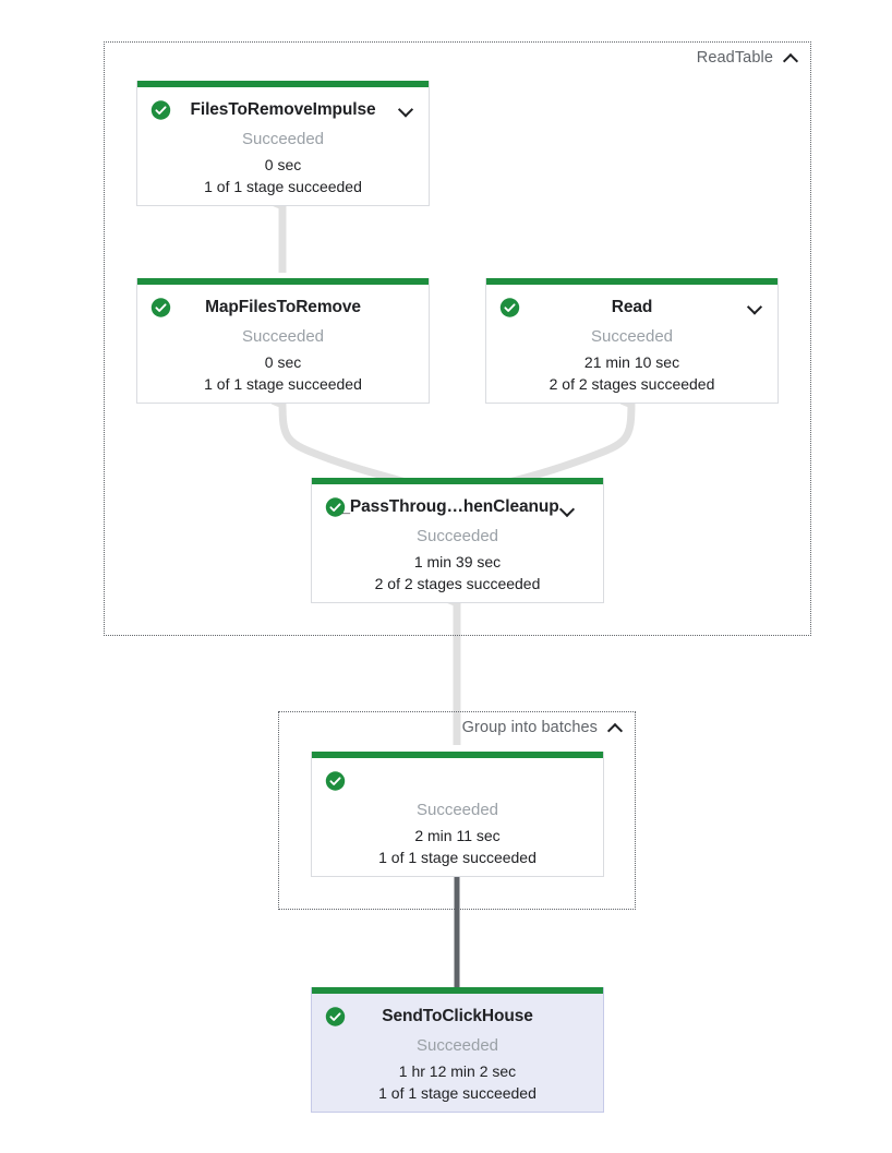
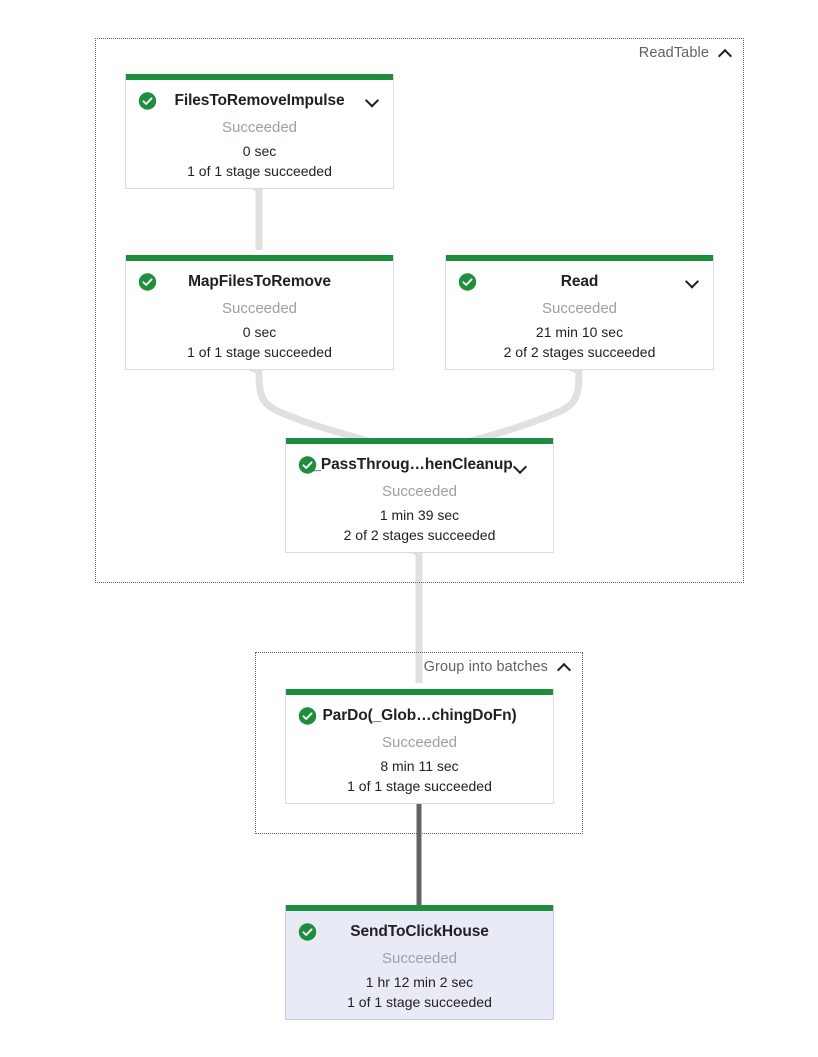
  ReadTable
  Group into batches
  FilesToRemoveImpulse
  Succeeded
  0 sec
  1 of 1 stage succeeded
  MapFilesToRemove
  Succeeded
  0 sec
  1 of 1 stage succeeded
  Read
  Succeeded
  21 min 10 sec
  2 of 2 stages succeeded
  _PassThroug…henCleanup
  Succeeded
  1 min 39 sec
  2 of 2 stages succeeded
+ ParDo(_Glob…chingDoFn)
  Succeeded
- 2 min 11 sec
+ 8 min 11 sec
  1 of 1 stage succeeded
  SendToClickHouse
  Succeeded
  1 hr 12 min 2 sec
  1 of 1 stage succeeded
